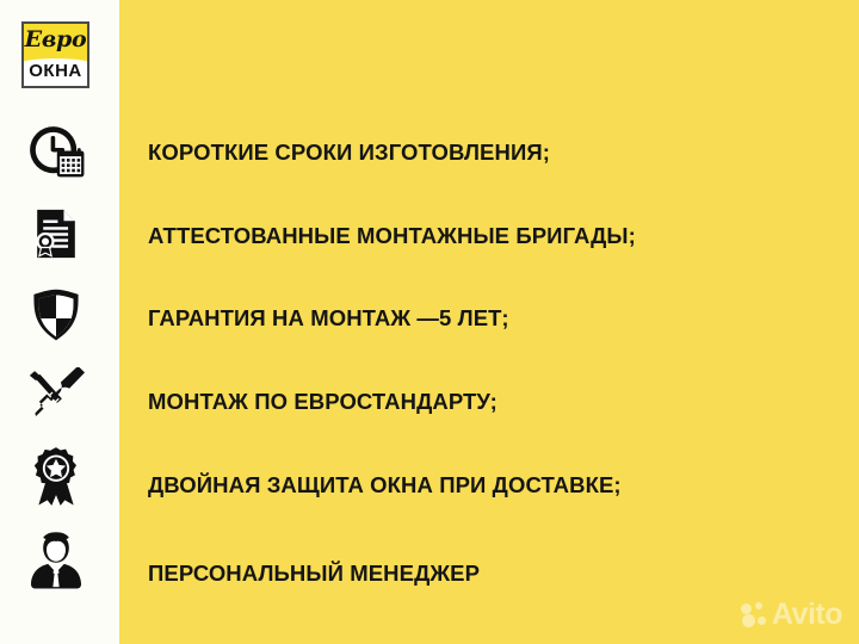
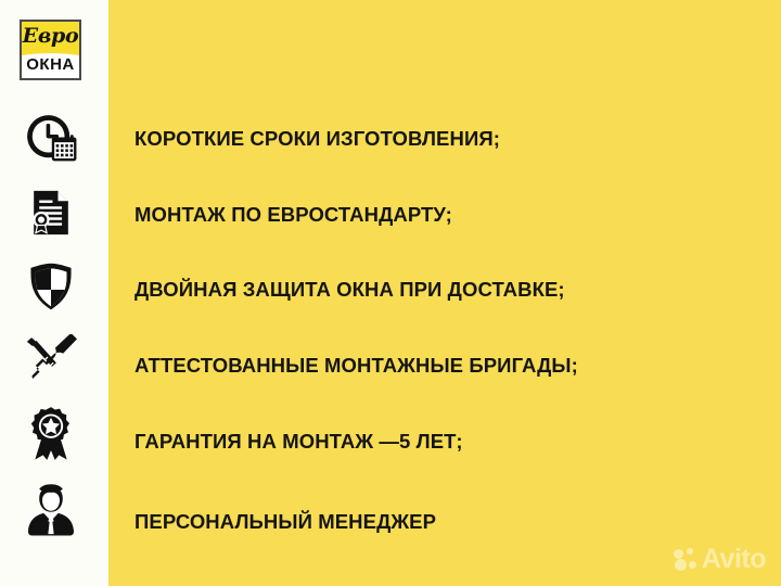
  Евро
  ОКНА
  КОРОТКИЕ СРОКИ ИЗГОТОВЛЕНИЯ;
- АТТЕСТОВАННЫЕ МОНТАЖНЫЕ БРИГАДЫ;
+ МОНТАЖ ПО ЕВРОСТАНДАРТУ;
- ГАРАНТИЯ НА МОНТАЖ —5 ЛЕТ;
+ ДВОЙНАЯ ЗАЩИТА ОКНА ПРИ ДОСТАВКЕ;
- МОНТАЖ ПО ЕВРОСТАНДАРТУ;
+ АТТЕСТОВАННЫЕ МОНТАЖНЫЕ БРИГАДЫ;
- ДВОЙНАЯ ЗАЩИТА ОКНА ПРИ ДОСТАВКЕ;
+ ГАРАНТИЯ НА МОНТАЖ —5 ЛЕТ;
  ПЕРСОНАЛЬНЫЙ МЕНЕДЖЕР
  Avito
